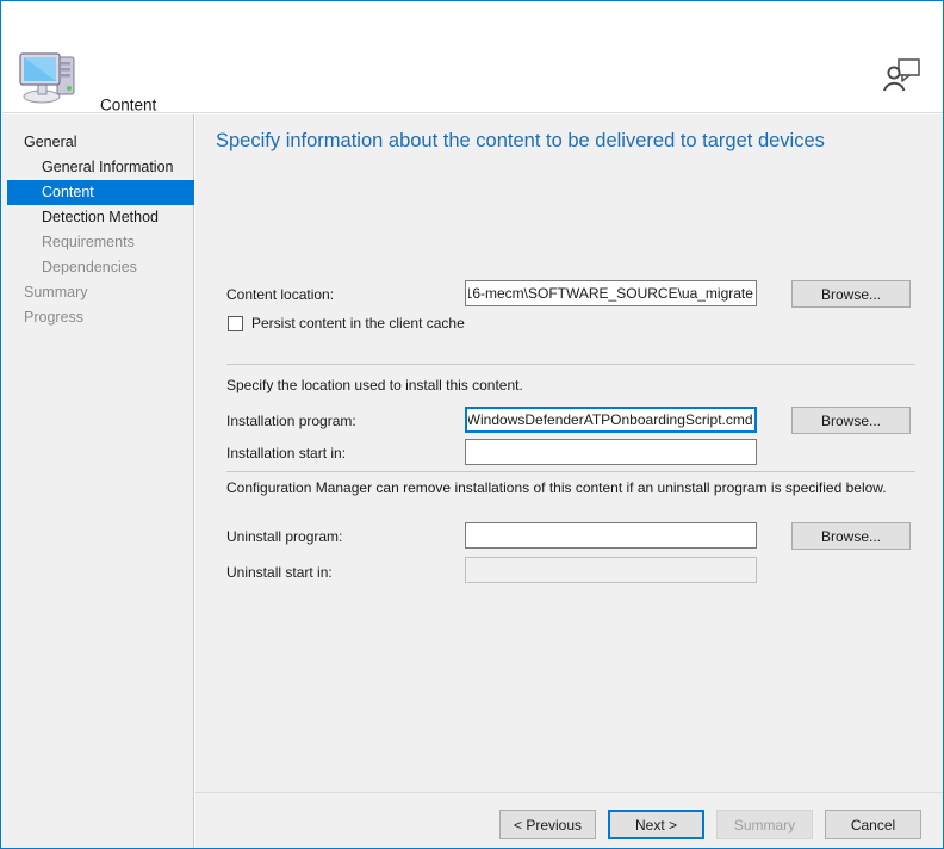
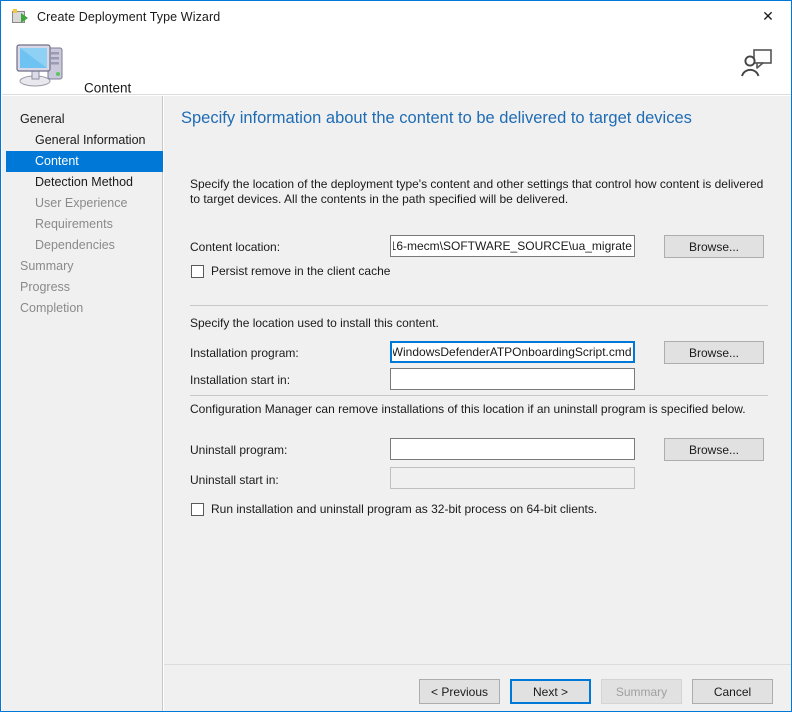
+ Create Deployment Type Wizard
+ ✕
  Content
  General
  General Information
  Content
  Detection Method
+ User Experience
  Requirements
  Dependencies
  Summary
  Progress
+ Completion
  Specify information about the content to be delivered to target devices
+ Specify the location of the deployment type's content and other settings that control how content is delivered to target devices. All the contents in the path specified will be delivered.
  Content location:
  \\srv16-mecm\SOFTWARE_SOURCE\ua_mi
  Browse...
- Persist content in the client cache
+ Persist remove in the client cache
  Specify the location used to install this content.
  Installation program:
  ipt .\WindowsDefenderATPOnboardingScript.
  Browse...
  Installation start in:
- Configuration Manager can remove installations of this content if an uninstall program is specified below.
+ Configuration Manager can remove installations of this location if an uninstall program is specified below.
  Uninstall program:
  Browse...
  Uninstall start in:
+ Run installation and uninstall program as 32-bit process on 64-bit clients.
  < Previous
  Next >
  Summary
  Cancel
